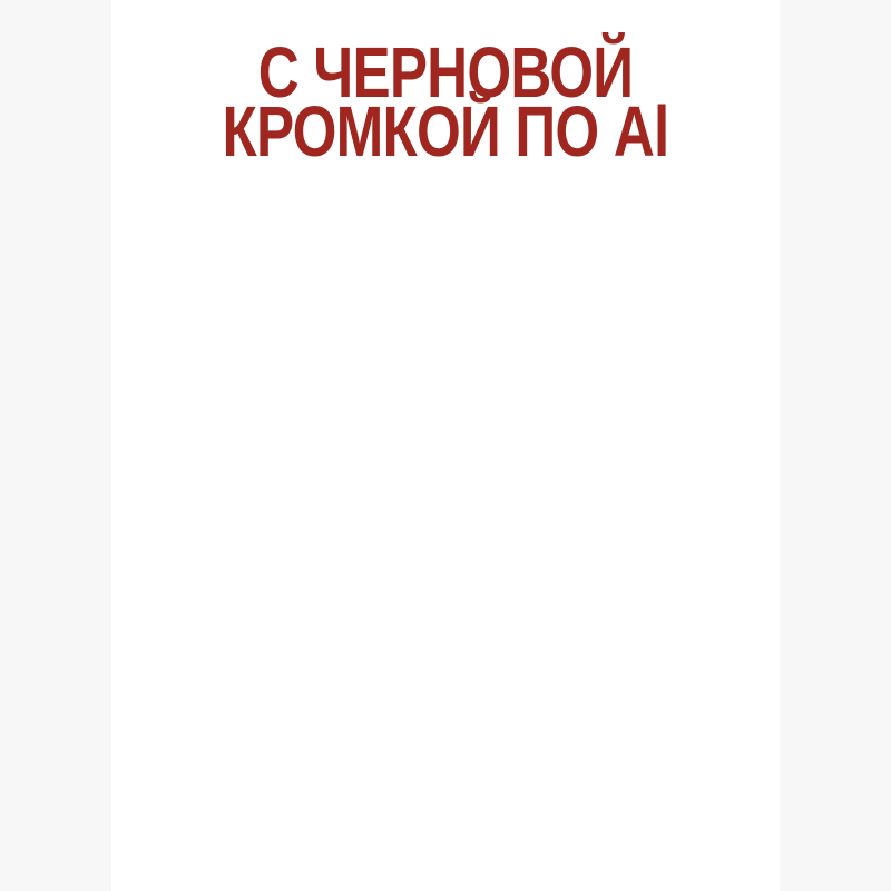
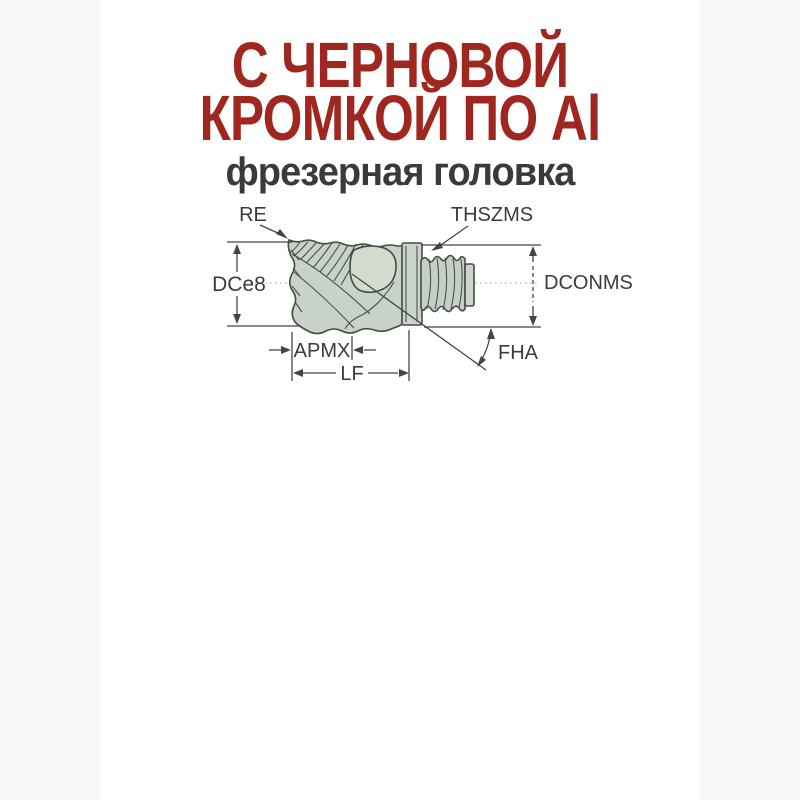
  С ЧЕРНОВОЙ
  КРОМКОЙ ПО Al
+ фрезерная головка
+ RE
+ THSZMS
+ DCe8
+ DCONMS
+ APMX
+ LF
+ FHA
